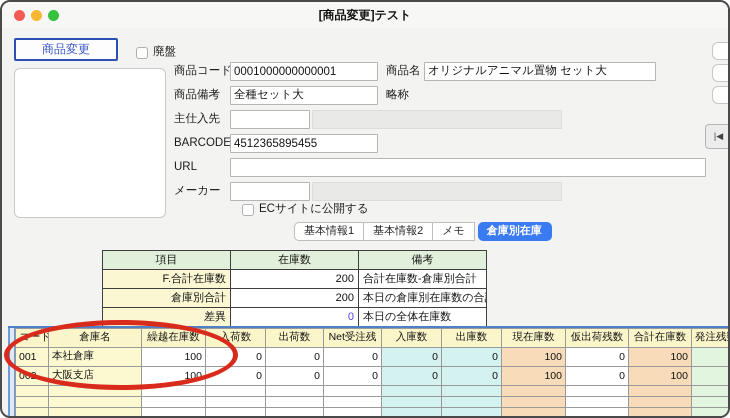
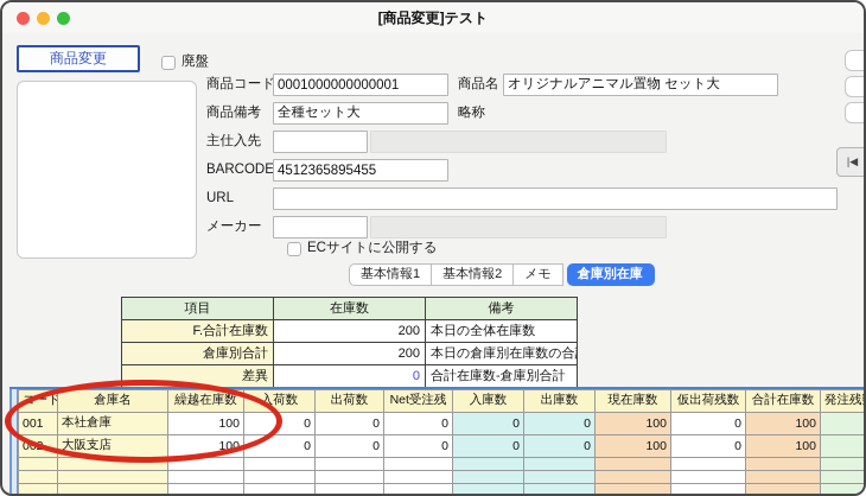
  [商品変更]テスト
  商品変更
  廃盤
  商品コード
  0001000000000001
  商品名
  オリジナルアニマル置物 セット大
  商品備考
  全種セット大
  略称
  主仕入先
  BARCODE
  4512365895455
  URL
  メーカー
  ECサイトに公開する
  |◀
  基本情報1
  基本情報2
  メモ
  倉庫別在庫
  項目	在庫数	備考
- F.合計在庫数	200	合計在庫数-倉庫別合計
+ F.合計在庫数	200	本日の全体在庫数
  倉庫別合計	200	本日の倉庫別在庫数の合
- 差異	0	本日の全体在庫数
+ 差異	0	合計在庫数-倉庫別合計
  コード	倉庫名	繰越在庫数	入荷数	出荷数	Net受注残	入庫数	出庫数	現在庫数	仮出荷残数	合計在庫数	発注残
  001	本社倉庫	100	0	0	0	0	0	100	0	100
  002	大阪支店	100	0	0	0	0	0	100	0	100
